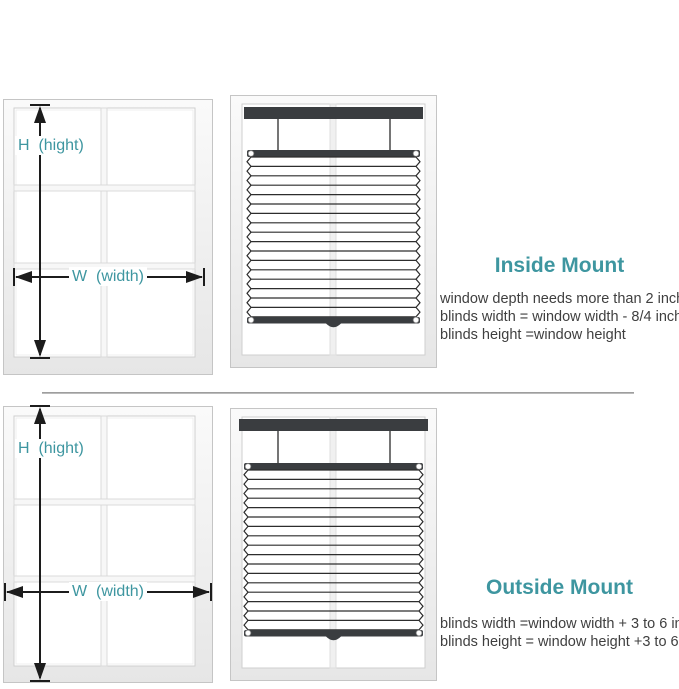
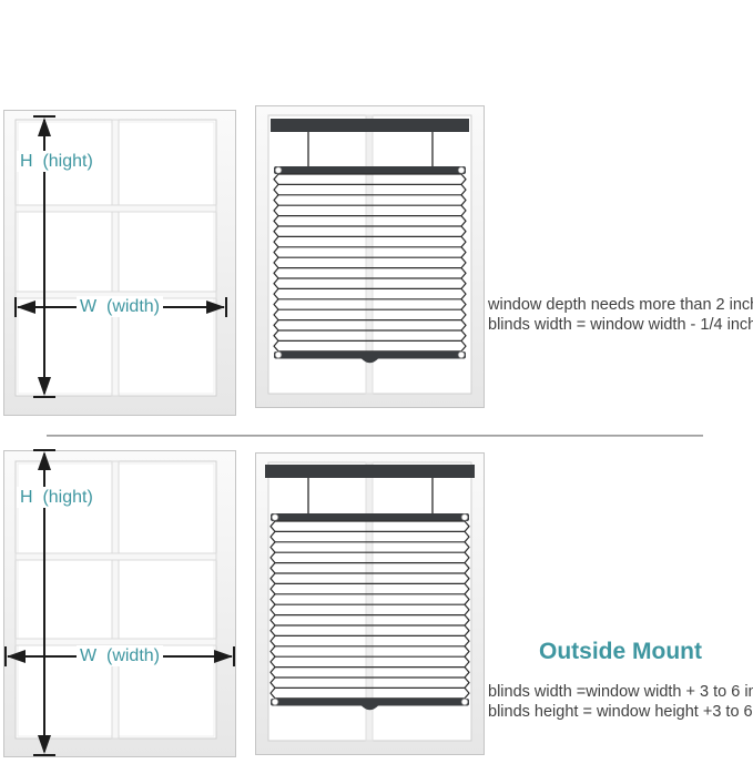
  H (hight)
  W (width)
- Inside Mount
  window depth needs more than 2 inc
- blinds width = window width - 8/4 inch
+ blinds width = window width - 1/4 inch
- blinds height =window height
  H (hight)
  W (width)
  Outside Mount
  blinds width =window width + 3 to 6 i
  blinds height = window height +3 to 6
